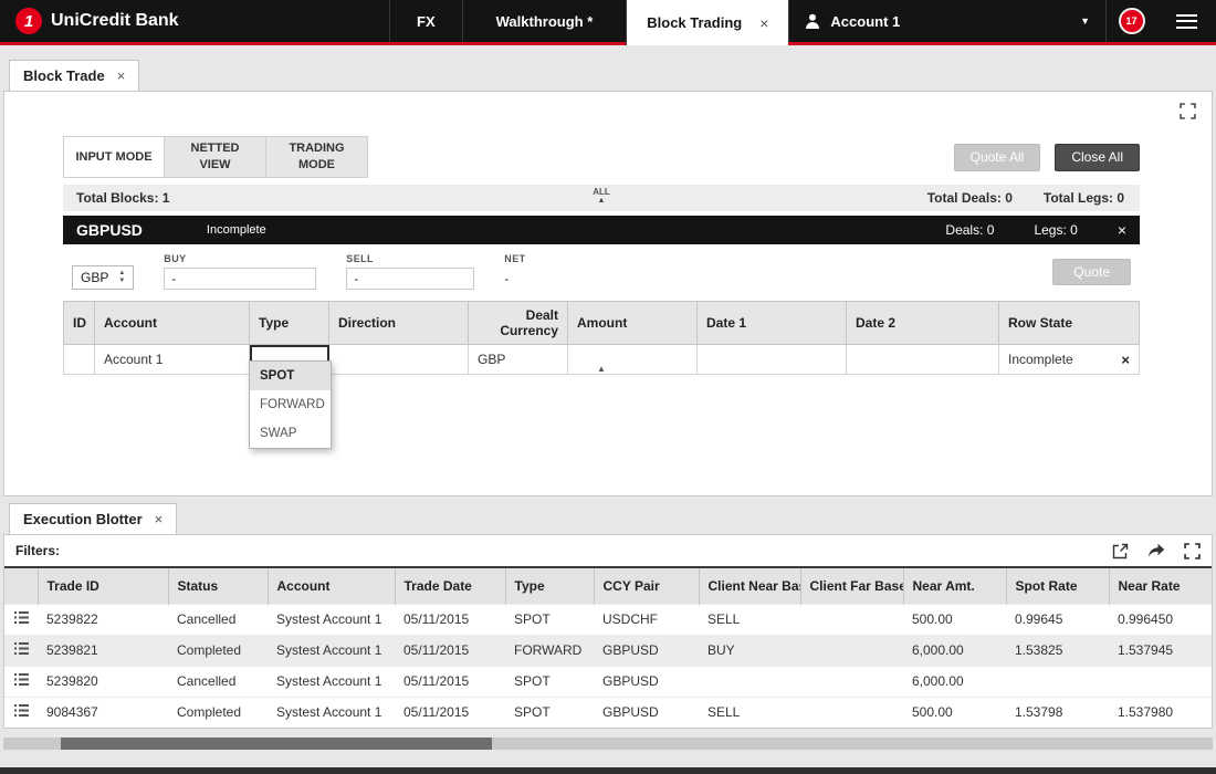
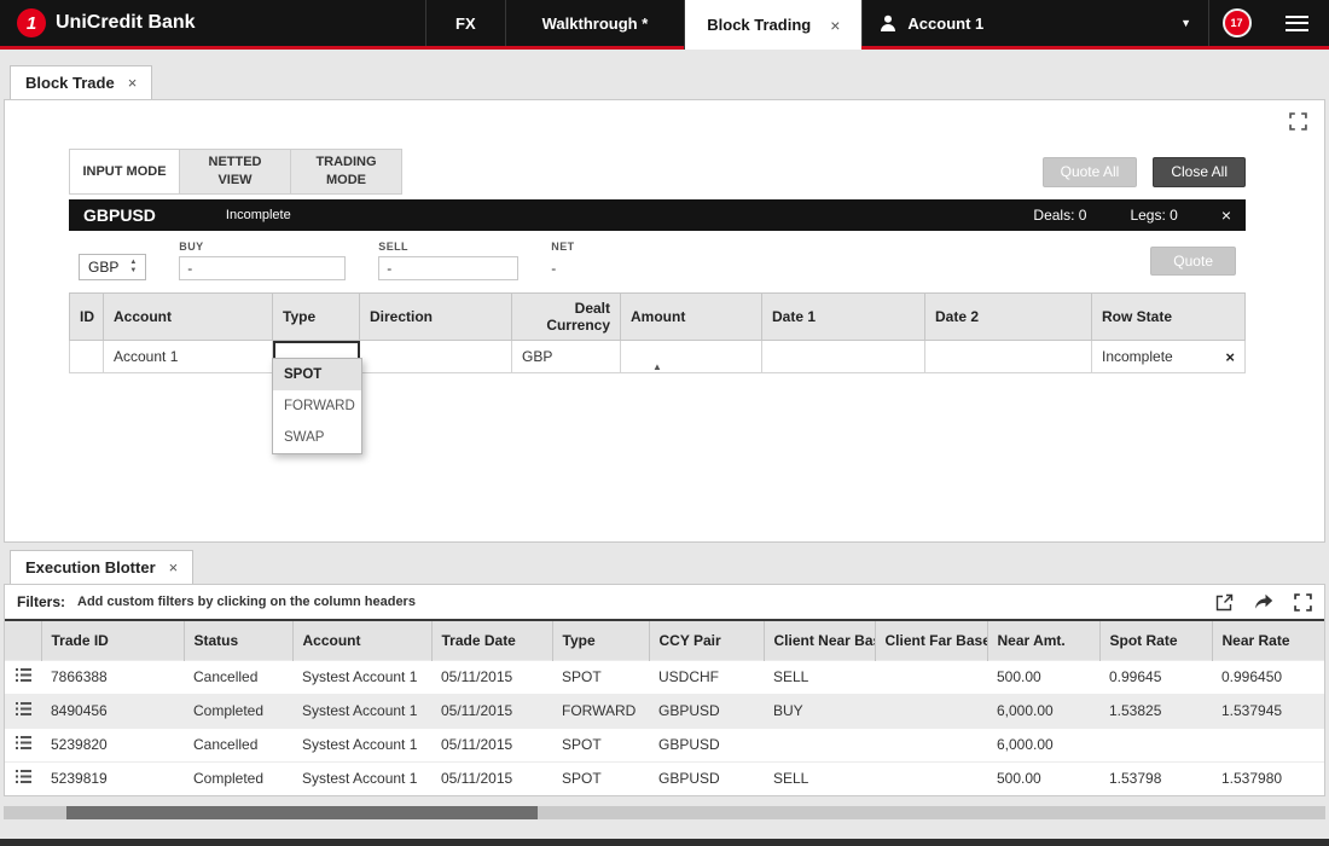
  1
  UniCredit Bank
  FX
  Walkthrough *
  Block Trading
  ×
  Account 1
  ▼
  17
  Block Trade
  ×
  INPUT MODE
  NETTED VIEW
  TRADING MODE
  Quote All
  Close All
- Total Blocks: 1
- ALL
- Total Deals: 0
- Total Legs: 0
  GBPUSD
  Incomplete
  Deals: 0
  Legs: 0
  ×
  GBP
  BUY
  -
  SELL
  -
  NET
  -
  Quote
  	ID	Account	Type	Direction	Dealt Currency	Amount	Date 1	Date 2	Row State
  	Account 1			GBP				Incomplete ×
  ▲
  SPOT
  FORWARD
  SWAP
  Execution Blotter
  ×
  Filters:
+ Add custom filters by clicking on the column headers
  		Trade ID	Status	Account	Trade Date	Type	CCY Pair	Client Near Ba	Client Far Bas	Near Amt.	Spot Rate	Near Rate
- 	5239822	Cancelled	Systest Account 1	05/11/2015	SPOT	USDCHF	SELL		500.00	0.99645	0.996450
+ 	7866388	Cancelled	Systest Account 1	05/11/2015	SPOT	USDCHF	SELL		500.00	0.99645	0.996450
- 	5239821	Completed	Systest Account 1	05/11/2015	FORWARD	GBPUSD	BUY		6,000.00	1.53825	1.537945
+ 	8490456	Completed	Systest Account 1	05/11/2015	FORWARD	GBPUSD	BUY		6,000.00	1.53825	1.537945
  	5239820	Cancelled	Systest Account 1	05/11/2015	SPOT	GBPUSD			6,000.00
- 	9084367	Completed	Systest Account 1	05/11/2015	SPOT	GBPUSD	SELL		500.00	1.53798	1.537980
+ 	5239819	Completed	Systest Account 1	05/11/2015	SPOT	GBPUSD	SELL		500.00	1.53798	1.537980
